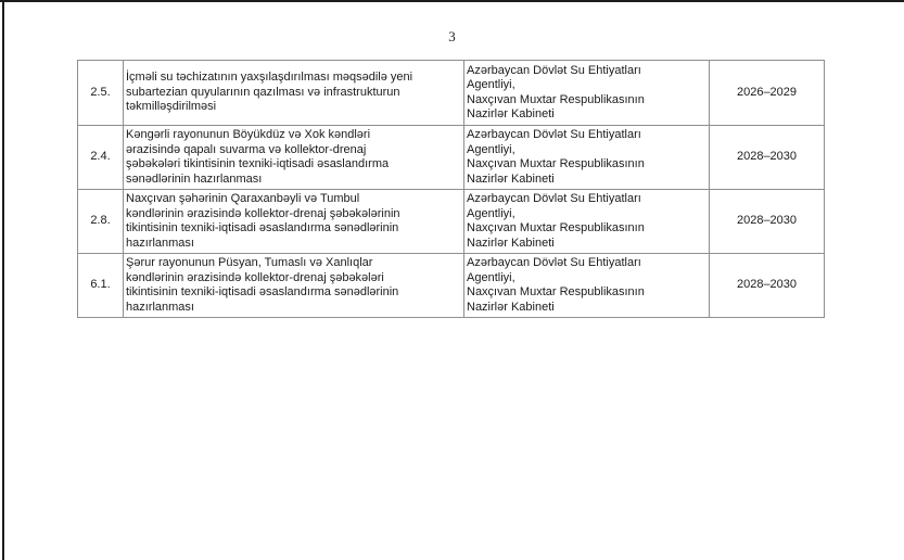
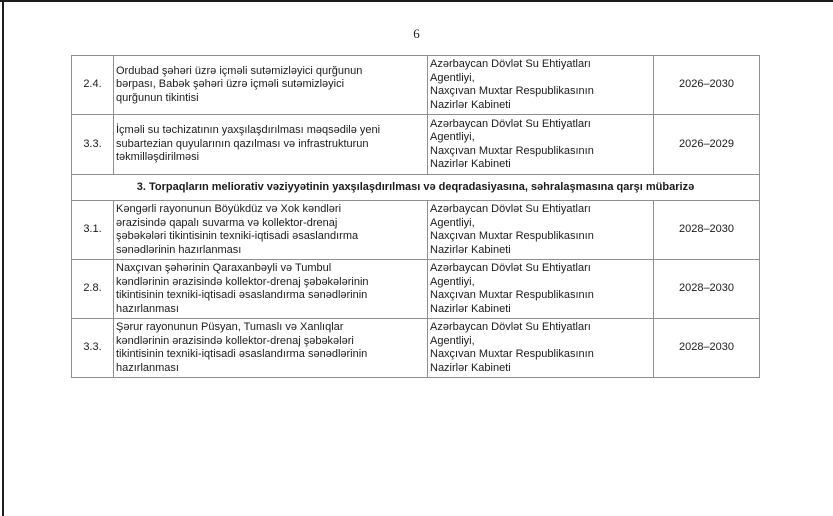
- 3
+ 6
+ 2.4.	Ordubad şəhəri üzrə içməli sutəmizləyici qurğunun bərpası, Babək şəhəri üzrə içməli sutəmizləyici qurğunun tikintisi	Azərbaycan Dövlət Su Ehtiyatları Agentliyi, Naxçıvan Muxtar Respublikasının Nazirlər Kabineti	2026–2030
- 2.5.	İçməli su təchizatının yaxşılaşdırılması məqsədilə yeni subartezian quyularının qazılması və infrastrukturun təkmilləşdirilməsi	Azərbaycan Dövlət Su Ehtiyatları Agentliyi, Naxçıvan Muxtar Respublikasının Nazirlər Kabineti	2026–2029
+ 3.3.	İçməli su təchizatının yaxşılaşdırılması məqsədilə yeni subartezian quyularının qazılması və infrastrukturun təkmilləşdirilməsi	Azərbaycan Dövlət Su Ehtiyatları Agentliyi, Naxçıvan Muxtar Respublikasının Nazirlər Kabineti	2026–2029
+ 3. Torpaqların meliorativ vəziyyətinin yaxşılaşdırılması və deqradasiyasına, səhralaşmasına qarşı mübarizə
- 2.4.	Kəngərli rayonunun Böyükdüz və Xok kəndləri ərazisində qapalı suvarma və kollektor-drenaj şəbəkələri tikintisinin texniki-iqtisadi əsaslandırma sənədlərinin hazırlanması	Azərbaycan Dövlət Su Ehtiyatları Agentliyi, Naxçıvan Muxtar Respublikasının Nazirlər Kabineti	2028–2030
+ 3.1.	Kəngərli rayonunun Böyükdüz və Xok kəndləri ərazisində qapalı suvarma və kollektor-drenaj şəbəkələri tikintisinin texniki-iqtisadi əsaslandırma sənədlərinin hazırlanması	Azərbaycan Dövlət Su Ehtiyatları Agentliyi, Naxçıvan Muxtar Respublikasının Nazirlər Kabineti	2028–2030
  2.8.	Naxçıvan şəhərinin Qaraxanbəyli və Tumbul kəndlərinin ərazisində kollektor-drenaj şəbəkələrinin tikintisinin texniki-iqtisadi əsaslandırma sənədlərinin hazırlanması	Azərbaycan Dövlət Su Ehtiyatları Agentliyi, Naxçıvan Muxtar Respublikasının Nazirlər Kabineti	2028–2030
- 6.1.	Şərur rayonunun Püsyan, Tumaslı və Xanlıqlar kəndlərinin ərazisində kollektor-drenaj şəbəkələri tikintisinin texniki-iqtisadi əsaslandırma sənədlərinin hazırlanması	Azərbaycan Dövlət Su Ehtiyatları Agentliyi, Naxçıvan Muxtar Respublikasının Nazirlər Kabineti	2028–2030
+ 3.3.	Şərur rayonunun Püsyan, Tumaslı və Xanlıqlar kəndlərinin ərazisində kollektor-drenaj şəbəkələri tikintisinin texniki-iqtisadi əsaslandırma sənədlərinin hazırlanması	Azərbaycan Dövlət Su Ehtiyatları Agentliyi, Naxçıvan Muxtar Respublikasının Nazirlər Kabineti	2028–2030
